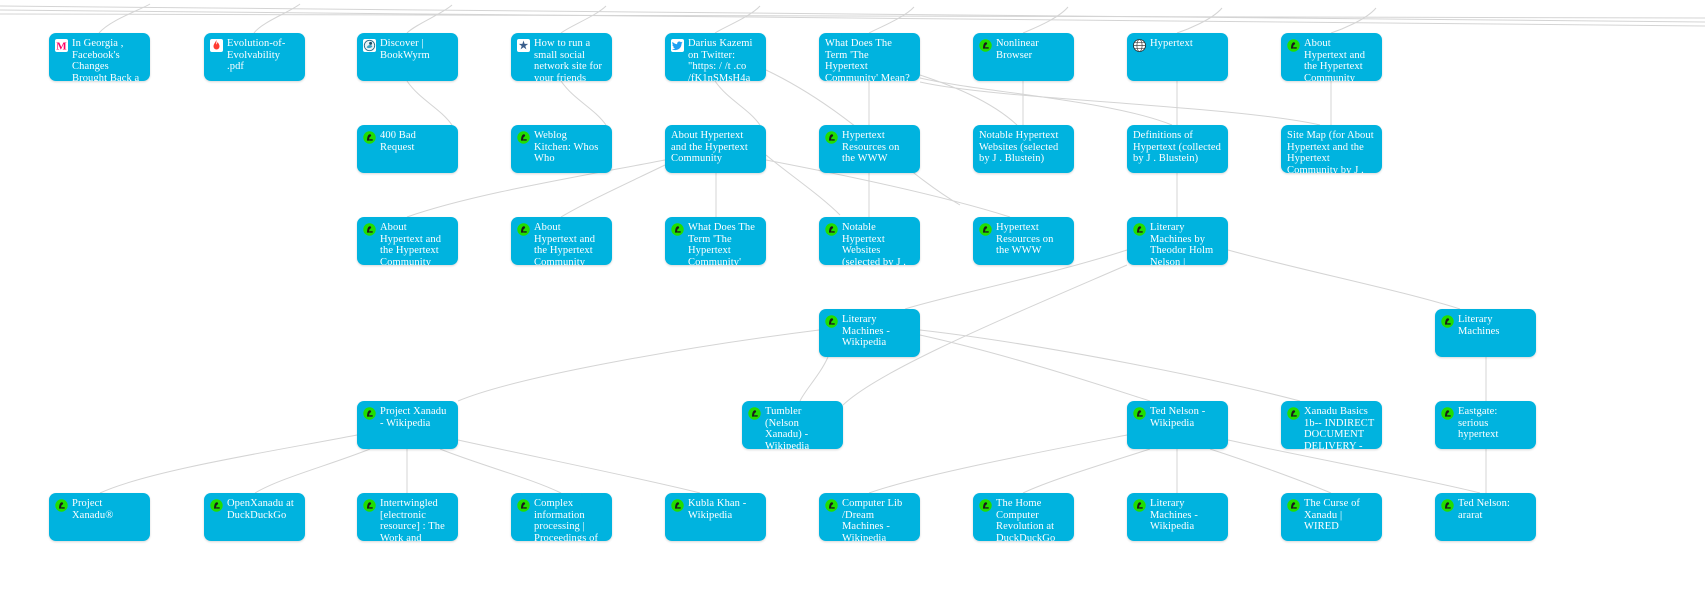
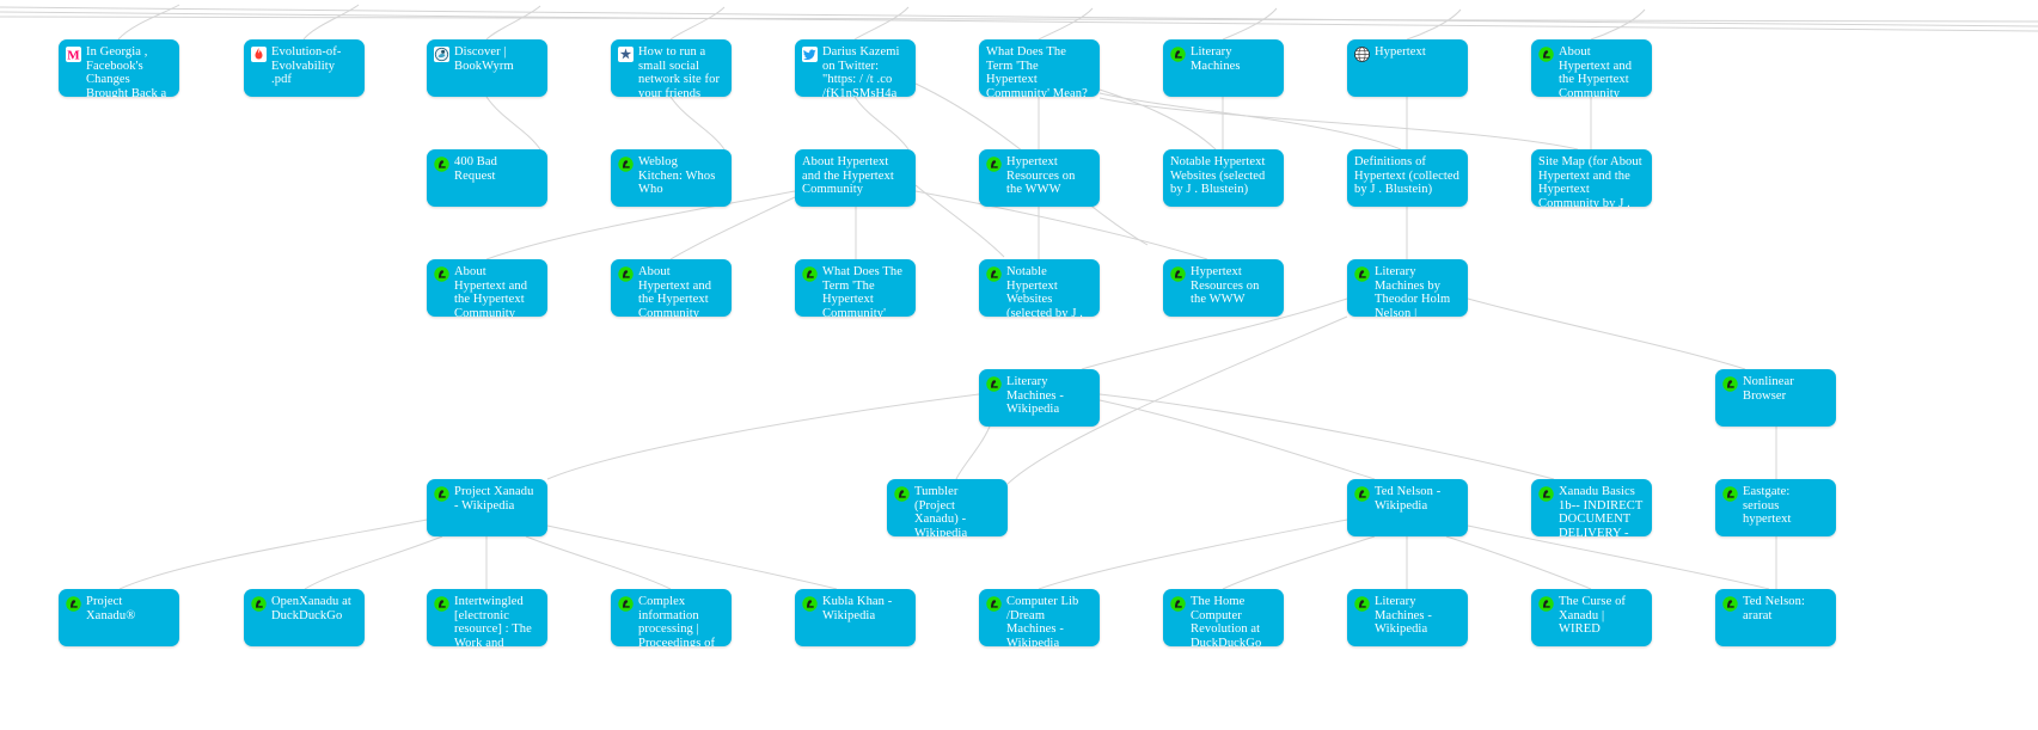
  M
  Evolution-of-Evolvability .pdf
  Discover | BookWyrm
  How to run a small social network site for your friends
  What Does The Term 'The Hypertext Community' Mean?
- Nonlinear Browser
+ Literary Machines
  Hypertext
  About Hypertext and the Hypertext Community
  400 Bad Request
  Weblog Kitchen: Whos Who
  About Hypertext and the Hypertext Community
  Hypertext Resources on the WWW
  Notable Hypertext Websites (selected by J . Blustein)
  Definitions of Hypertext (collected by J . Blustein)
  Site Map (for About Hypertext and the Hypertext Community by J .
  About Hypertext and the Hypertext Community
  About Hypertext and the Hypertext Community
  What Does The Term 'The Hypertext Community'
  Notable Hypertext Websites (selected by J .
  Hypertext Resources on the WWW
  Literary Machines by Theodor Holm Nelson |
  Literary Machines - Wikipedia
- Literary Machines
+ Nonlinear Browser
  Project Xanadu - Wikipedia
- Tumbler (Nelson Xanadu) - Wikipedia
+ Tumbler (Project Xanadu) - Wikipedia
  Ted Nelson - Wikipedia
  Xanadu Basics 1b-- INDIRECT DOCUMENT DELIVERY -
  Eastgate: serious hypertext
  Project Xanadu®
  OpenXanadu at DuckDuckGo
  Kubla Khan - Wikipedia
  Computer Lib /Dream Machines - Wikipedia
  The Home Computer Revolution at DuckDuckGo
  Literary Machines - Wikipedia
  The Curse of Xanadu | WIRED
  Ted Nelson: ararat
